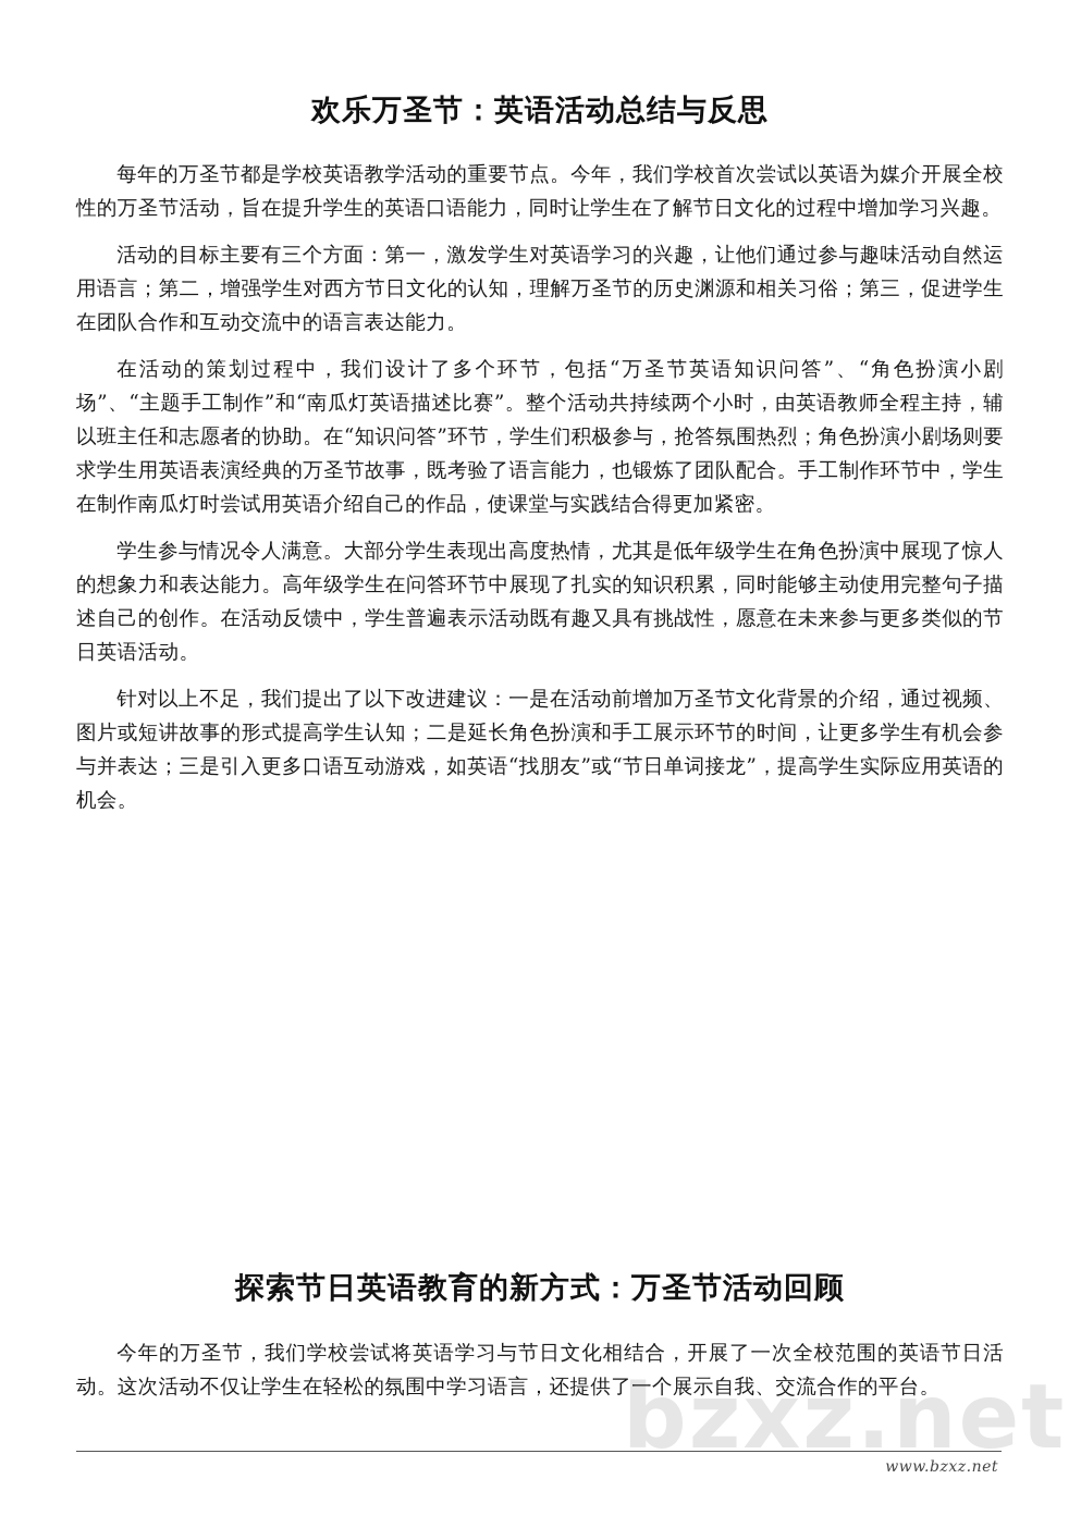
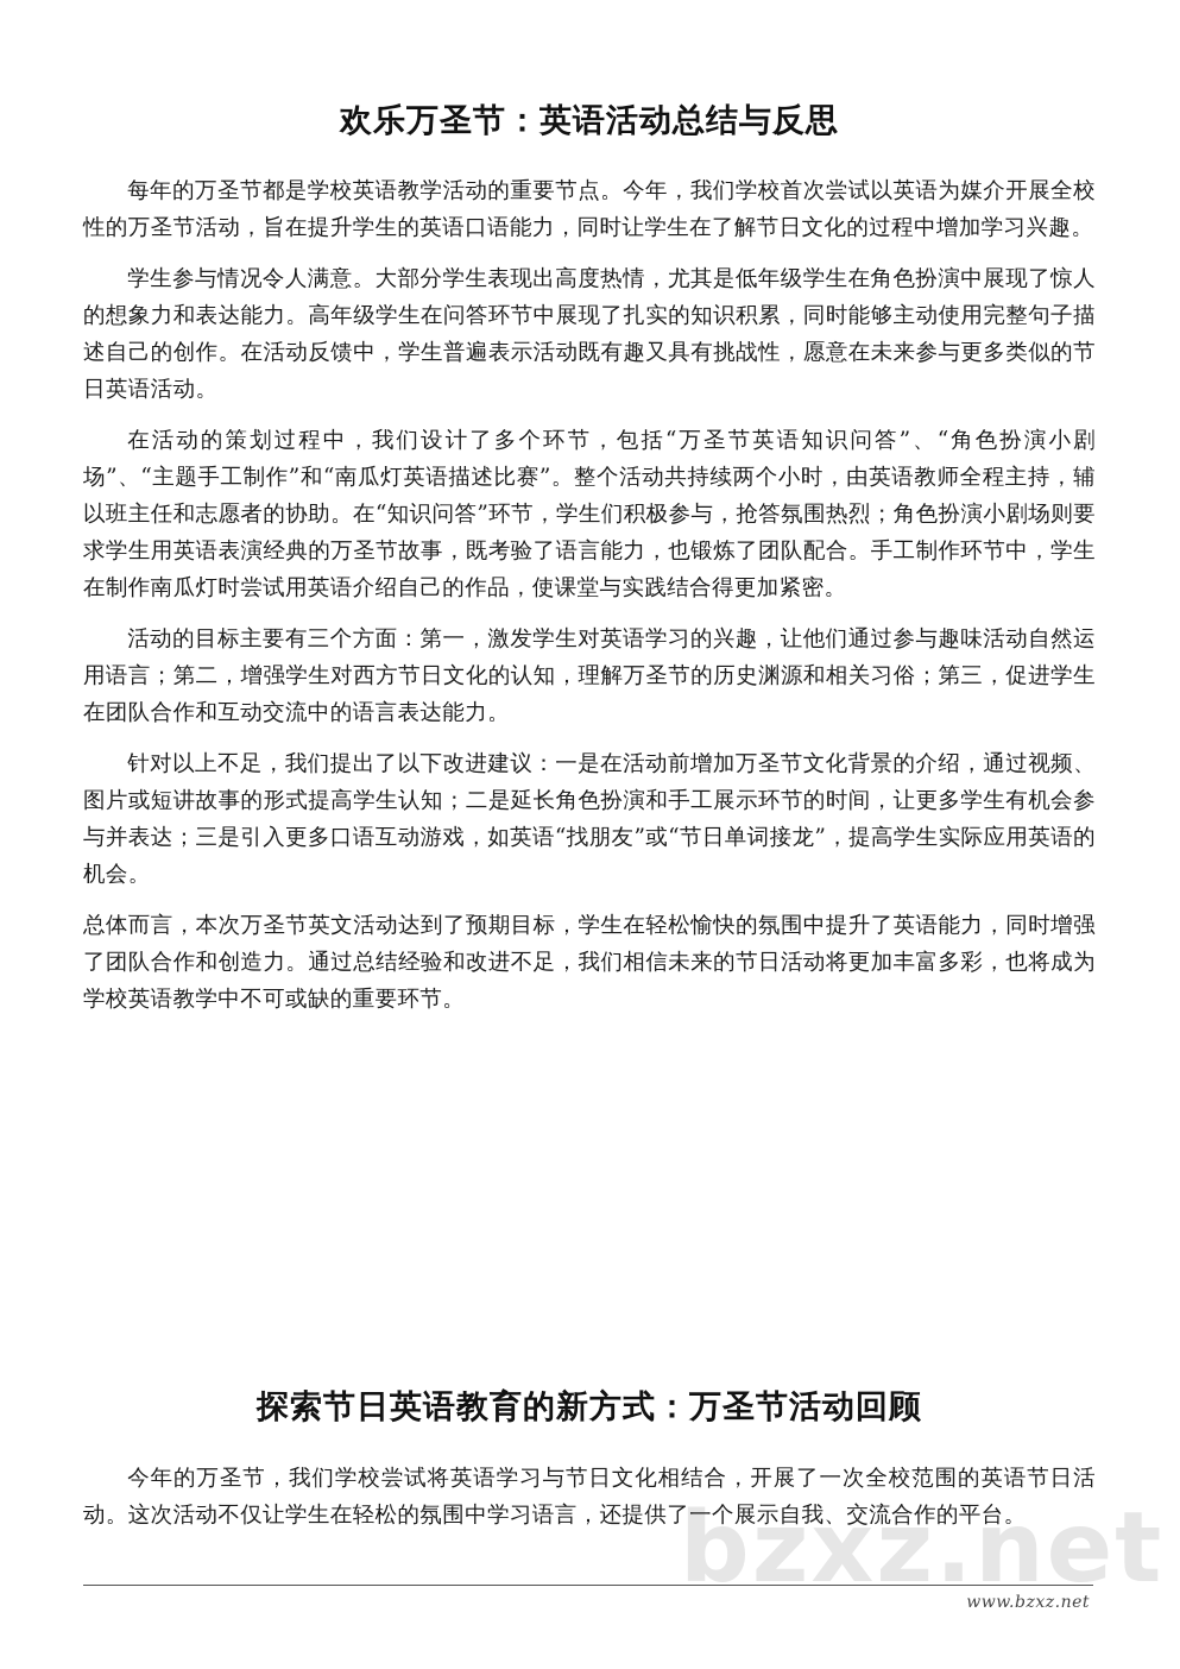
  bzxz.net
  欢乐万圣节：英语活动总结与反思
  每年的万圣节都是学校英语教学活动的重要节点。今年，我们学校首次尝试以英语为媒介开展全校性的万圣节活动，旨在提升学生的英语口语能力，同时让学生在了解节日文化的过程中增加学习兴趣。
- 活动的目标主要有三个方面：第一，激发学生对英语学习的兴趣，让他们通过参与趣味活动自然运用语言；第二，增强学生对西方节日文化的认知，理解万圣节的历史渊源和相关习俗；第三，促进学生在团队合作和互动交流中的语言表达能力。
+ 学生参与情况令人满意。大部分学生表现出高度热情，尤其是低年级学生在角色扮演中展现了惊人的想象力和表达能力。高年级学生在问答环节中展现了扎实的知识积累，同时能够主动使用完整句子描述自己的创作。在活动反馈中，学生普遍表示活动既有趣又具有挑战性，愿意在未来参与更多类似的节日英语活动。
  在活动的策划过程中，我们设计了多个环节，包括“万圣节英语知识问答”、“角色扮演小剧场”、“主题手工制作”和“南瓜灯英语描述比赛”。整个活动共持续两个小时，由英语教师全程主持，辅以班主任和志愿者的协助。在“知识问答”环节，学生们积极参与，抢答氛围热烈；角色扮演小剧场则要求学生用英语表演经典的万圣节故事，既考验了语言能力，也锻炼了团队配合。手工制作环节中，学生在制作南瓜灯时尝试用英语介绍自己的作品，使课堂与实践结合得更加紧密。
- 学生参与情况令人满意。大部分学生表现出高度热情，尤其是低年级学生在角色扮演中展现了惊人的想象力和表达能力。高年级学生在问答环节中展现了扎实的知识积累，同时能够主动使用完整句子描述自己的创作。在活动反馈中，学生普遍表示活动既有趣又具有挑战性，愿意在未来参与更多类似的节日英语活动。
+ 活动的目标主要有三个方面：第一，激发学生对英语学习的兴趣，让他们通过参与趣味活动自然运用语言；第二，增强学生对西方节日文化的认知，理解万圣节的历史渊源和相关习俗；第三，促进学生在团队合作和互动交流中的语言表达能力。
  针对以上不足，我们提出了以下改进建议：一是在活动前增加万圣节文化背景的介绍，通过视频、图片或短讲故事的形式提高学生认知；二是延长角色扮演和手工展示环节的时间，让更多学生有机会参与并表达；三是引入更多口语互动游戏，如英语“找朋友”或“节日单词接龙”，提高学生实际应用英语的机会。
+ 总体而言，本次万圣节英文活动达到了预期目标，学生在轻松愉快的氛围中提升了英语能力，同时增强了团队合作和创造力。通过总结经验和改进不足，我们相信未来的节日活动将更加丰富多彩，也将成为学校英语教学中不可或缺的重要环节。
  探索节日英语教育的新方式：万圣节活动回顾
  今年的万圣节，我们学校尝试将英语学习与节日文化相结合，开展了一次全校范围的英语节日活动。这次活动不仅让学生在轻松的氛围中学习语言，还提供了一个展示自我、交流合作的平台。
  www.bzxz.net
